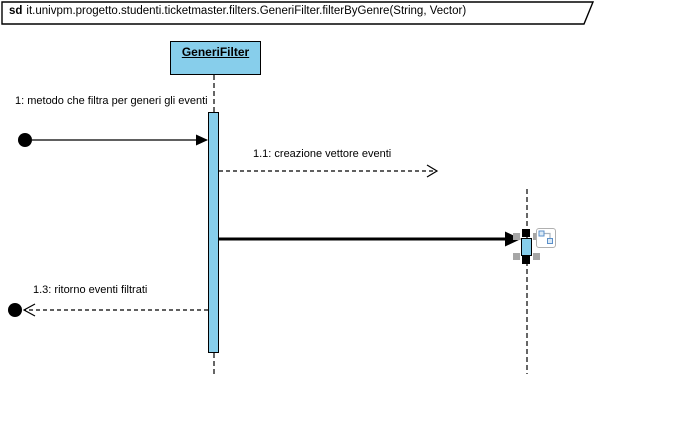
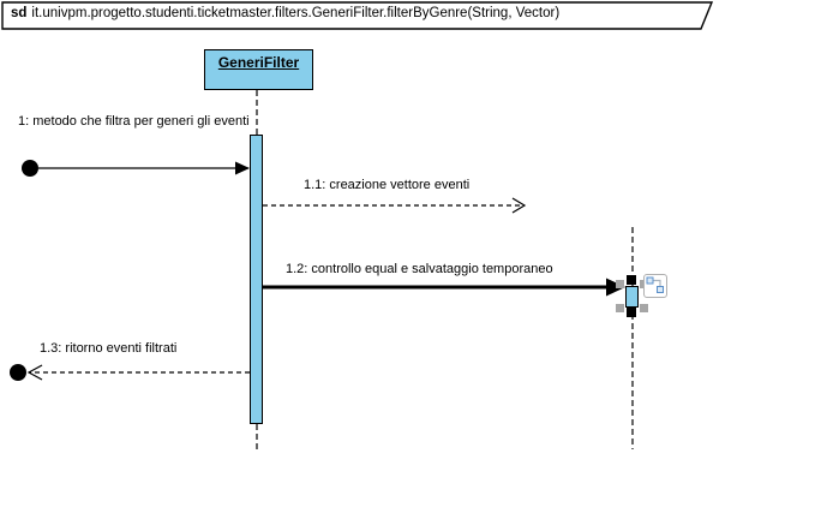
  sd it.univpm.progetto.studenti.ticketmaster.filters.GeneriFilter.filterByGenre(String, Vector)
  GeneriFilter
  1: metodo che filtra per generi gli eventi
  1.1: creazione vettore eventi
+ 1.2: controllo equal e salvataggio temporaneo
  1.3: ritorno eventi filtrati
